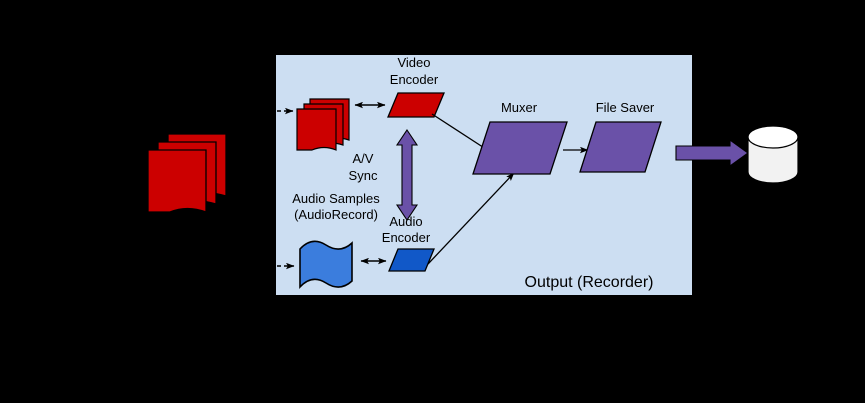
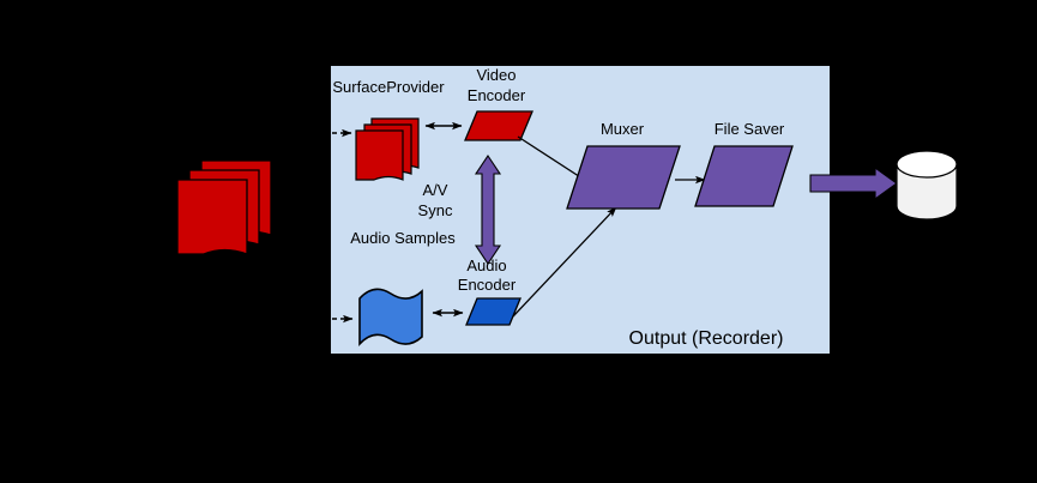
+ SurfaceProvider
  Video
  Encoder
  A/V
  Sync
  Audio Samples
- (AudioRecord)
  Audio
  Encoder
  Muxer
  File Saver
  Output (Recorder)
